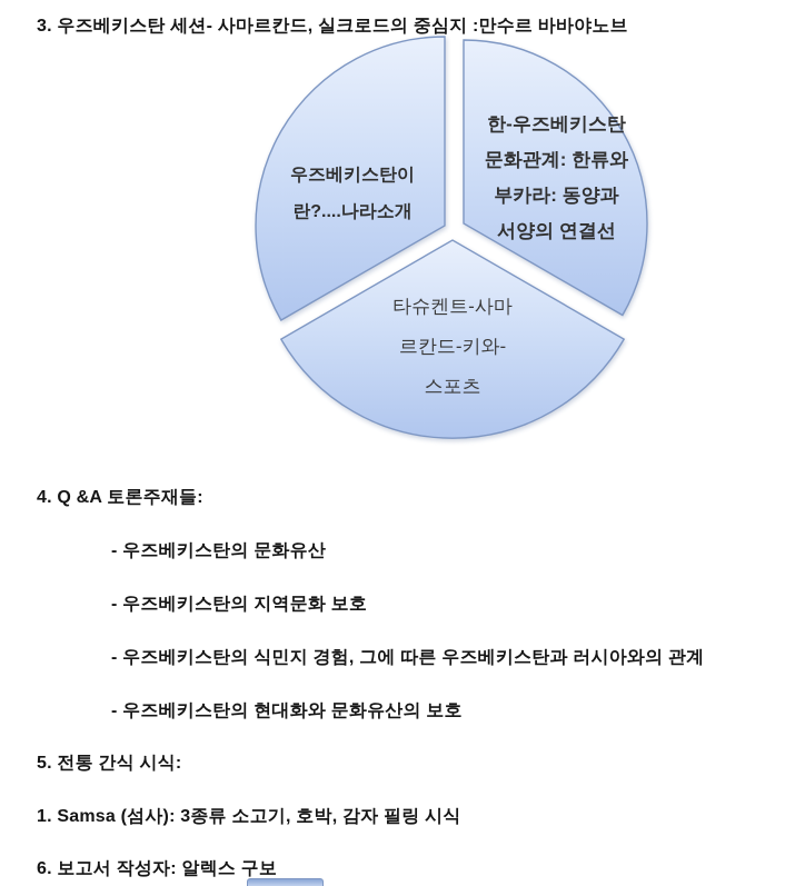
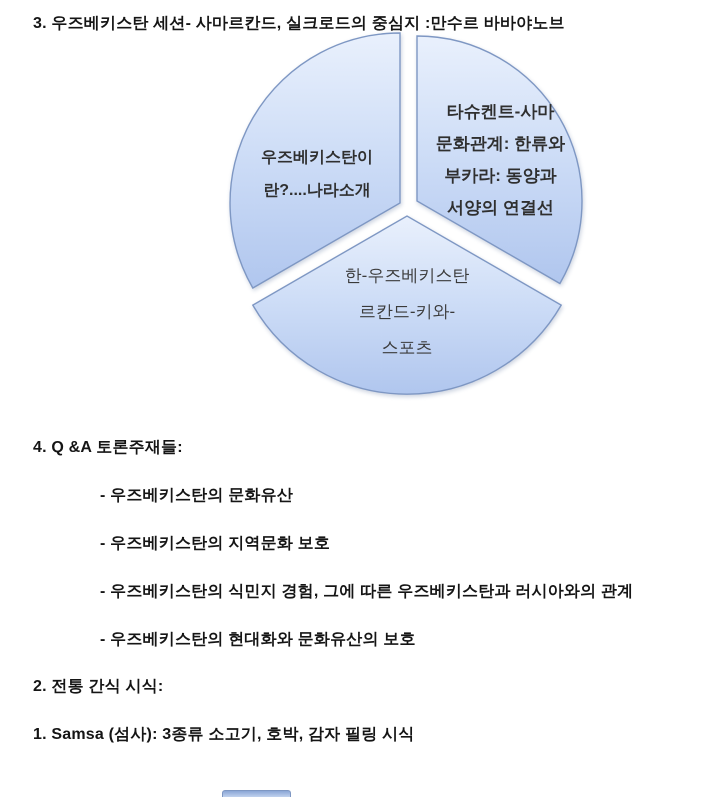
  3. 우즈베키스탄 세션- 사마르칸드, 실크로드의 중심지 :만수르 바바야노브
  우즈베키스탄이
  란?....나라소개
- 한-우즈베키스탄
+ 타슈켄트-사마
  문화관계: 한류와
  부카라: 동양과
  서양의 연결선
- 타슈켄트-사마
+ 한-우즈베키스탄
  르칸드-키와-
  스포츠
  4. Q &A 토론주재들:
  - 우즈베키스탄의 문화유산
  - 우즈베키스탄의 지역문화 보호
  - 우즈베키스탄의 식민지 경험, 그에 따른 우즈베키스탄과 러시아와의 관계
  - 우즈베키스탄의 현대화와 문화유산의 보호
- 5. 전통 간식 시식:
+ 2. 전통 간식 시식:
  1. Samsa (섬사): 3종류 소고기, 호박, 감자 필링 시식
- 6. 보고서 작성자: 알렉스 구보
